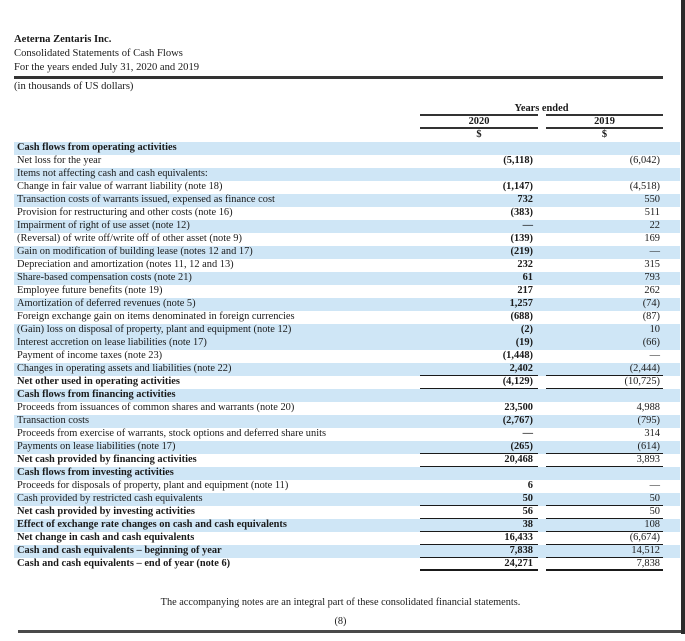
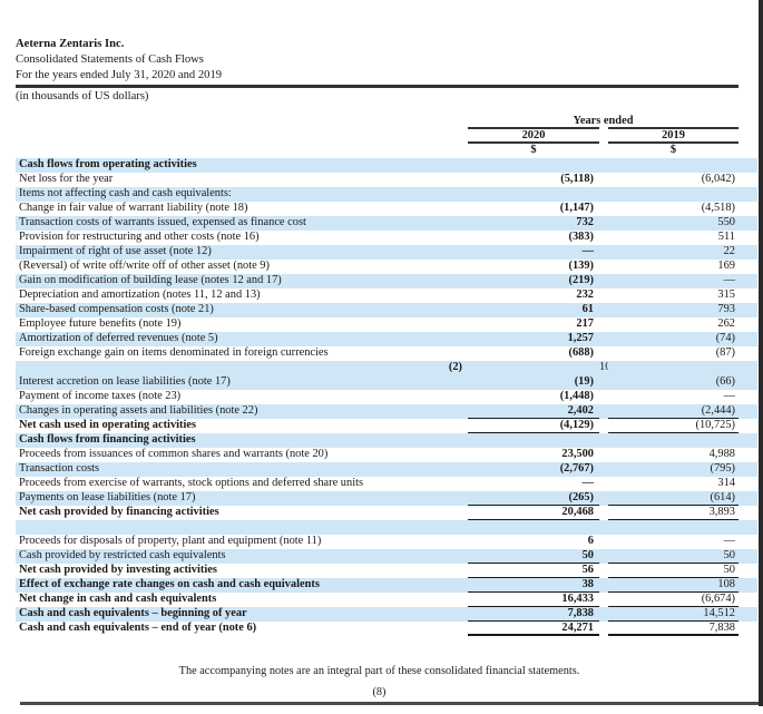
  Aeterna Zentaris Inc.
  Consolidated Statements of Cash Flows
  For the years ended July 31, 2020 and 2019
  (in thousands of US dollars)
  Years ended
  2020
  2019
  $
  $
  Cash flows from operating activities
  Net loss for the year
  (5,118)
  (6,042)
  Items not affecting cash and cash equivalents:
  Change in fair value of warrant liability (note 18)
  (1,147)
  (4,518)
  Transaction costs of warrants issued, expensed as finance cost
  732
  550
  Provision for restructuring and other costs (note 16)
  (383)
  511
  Impairment of right of use asset (note 12)
  —
  22
  (Reversal) of write off/write off of other asset (note 9)
  (139)
  169
  Gain on modification of building lease (notes 12 and 17)
  (219)
  —
  Depreciation and amortization (notes 11, 12 and 13)
  232
  315
  Share-based compensation costs (note 21)
  61
  793
  Employee future benefits (note 19)
  217
  262
  Amortization of deferred revenues (note 5)
  1,257
  (74)
  Foreign exchange gain on items denominated in foreign currencies
  (688)
  (87)
- (Gain) loss on disposal of property, plant and equipment (note 12)
  (2)
  10
  Interest accretion on lease liabilities (note 17)
  (19)
  (66)
  Payment of income taxes (note 23)
  (1,448)
  —
  Changes in operating assets and liabilities (note 22)
  2,402
  (2,444)
- Net other used in operating activities
+ Net cash used in operating activities
  (4,129)
  (10,725)
  Cash flows from financing activities
  Proceeds from issuances of common shares and warrants (note 20)
  23,500
  4,988
  Transaction costs
  (2,767)
  (795)
  Proceeds from exercise of warrants, stock options and deferred share units
  —
  314
  Payments on lease liabilities (note 17)
  (265)
  (614)
  Net cash provided by financing activities
  20,468
  3,893
- Cash flows from investing activities
  Proceeds for disposals of property, plant and equipment (note 11)
  6
  —
  Cash provided by restricted cash equivalents
  50
  50
  Net cash provided by investing activities
  56
  50
  Effect of exchange rate changes on cash and cash equivalents
  38
  108
  Net change in cash and cash equivalents
  16,433
  (6,674)
  Cash and cash equivalents – beginning of year
  7,838
  14,512
  Cash and cash equivalents – end of year (note 6)
  24,271
  7,838
  The accompanying notes are an integral part of these consolidated financial statements.
  (8)
